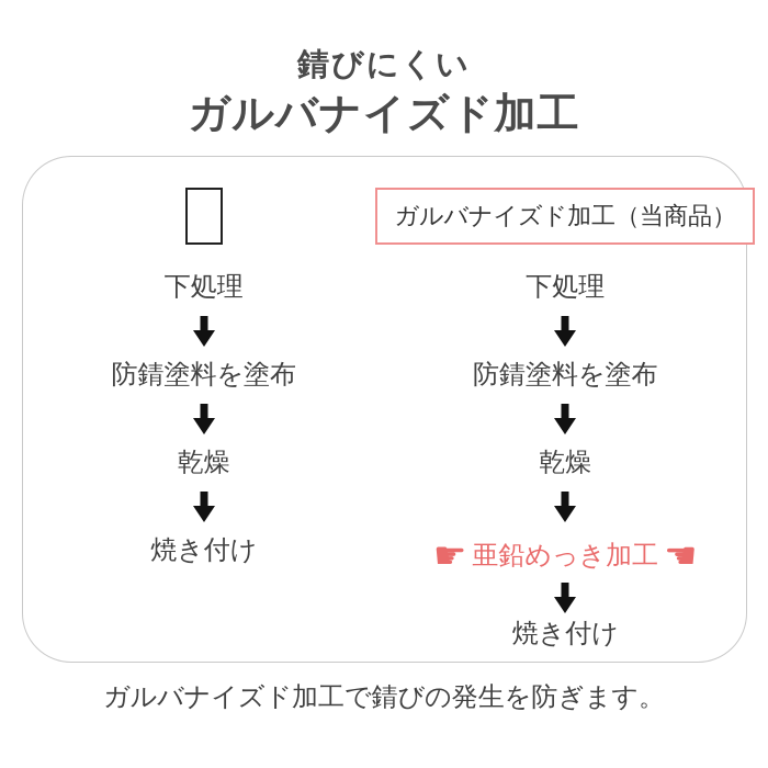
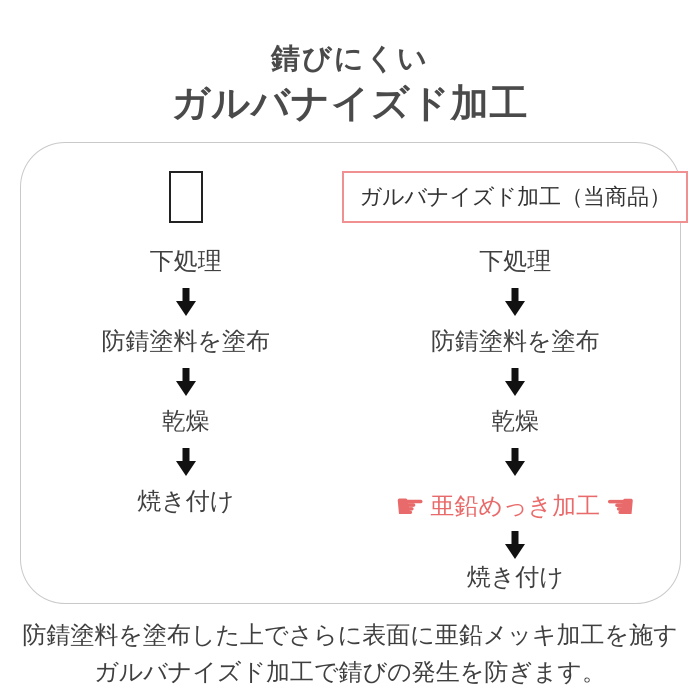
  錆びにくい
  ガルバナイズド加工
  下処理
  防錆塗料を塗布
  乾燥
  焼き付け
  ガルバナイズド加工（当商品）
  下処理
  防錆塗料を塗布
  乾燥
  ☛
  亜鉛めっき加工
  ☚
  焼き付け
+ 防錆塗料を塗布した上でさらに表面に亜鉛メッキ加工を施す
  ガルバナイズド加工で錆びの発生を防ぎます。
